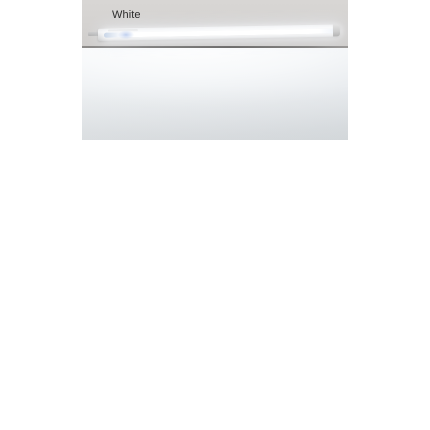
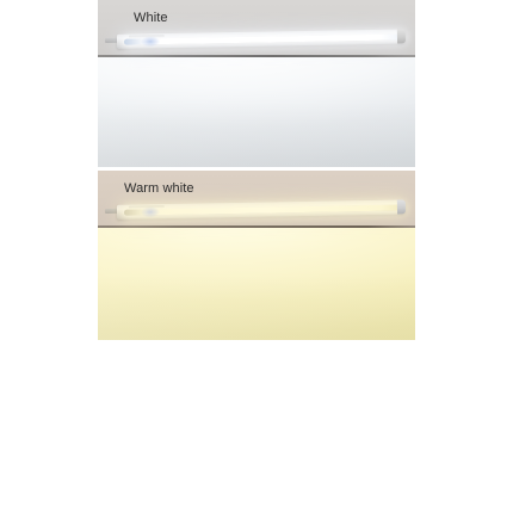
  White
+ Warm white
